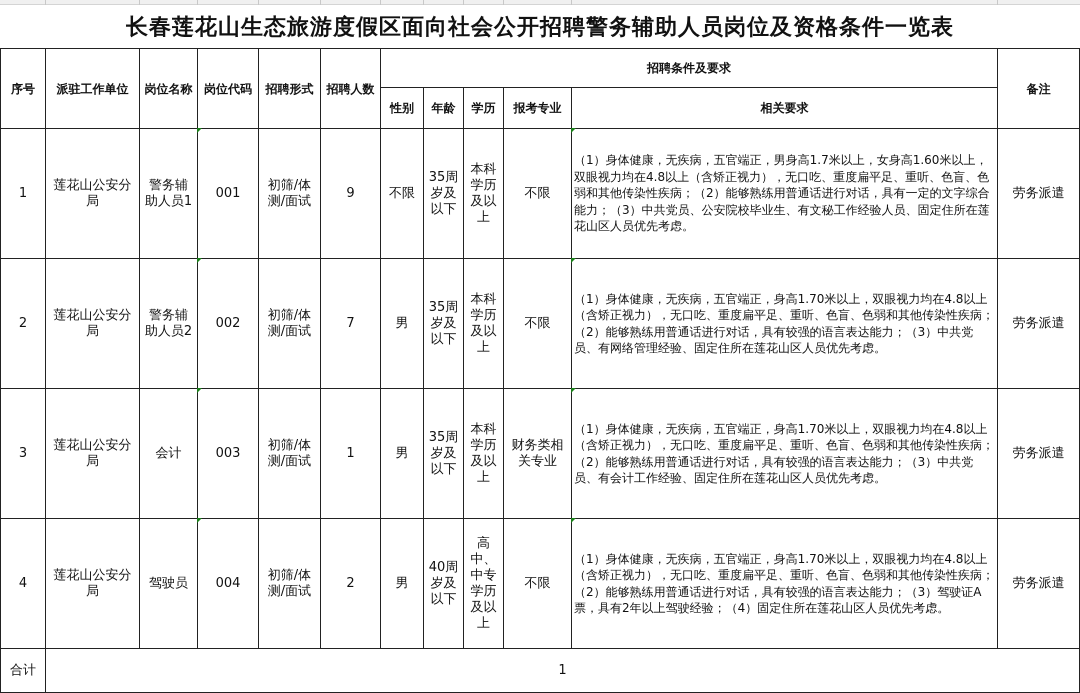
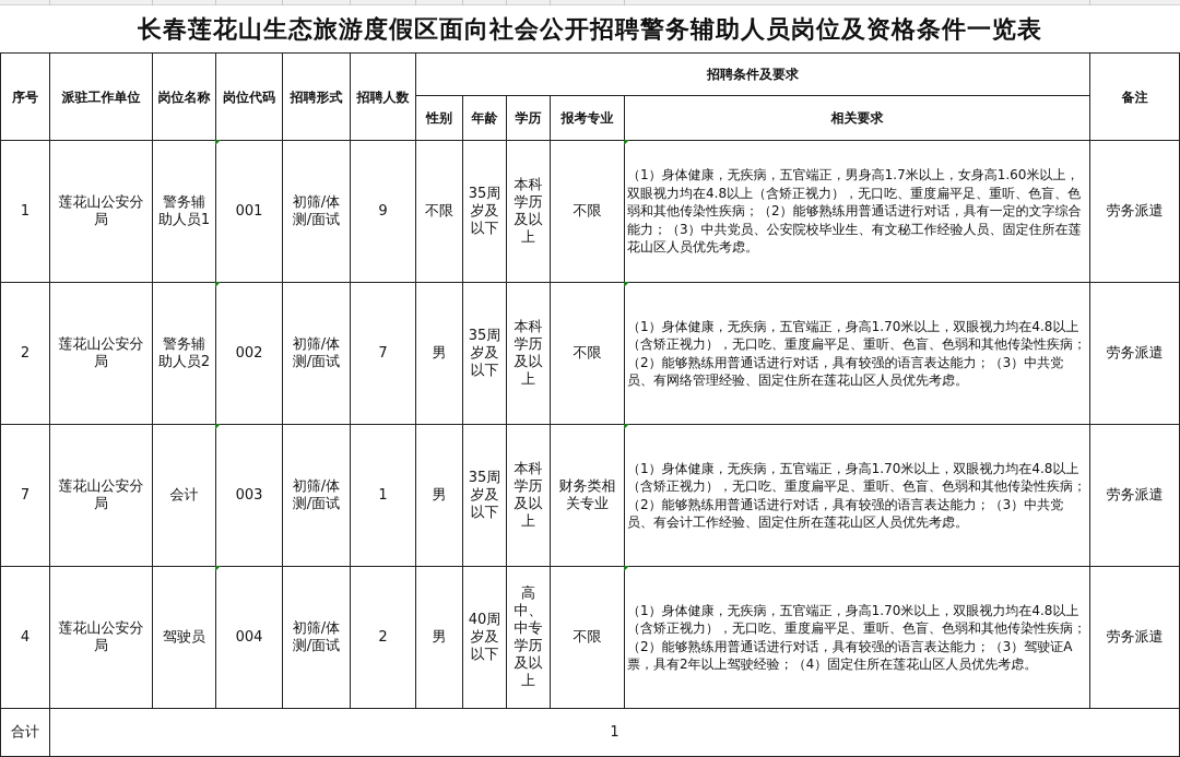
  长春莲花山生态旅游度假区面向社会公开招聘警务辅助人员岗位及资格条件一览表
  序号	派驻工作单位	岗位名称	岗位代码	招聘形式	招聘人数	招聘条件及要求	备注
  性别	年龄	学历	报考专业	相关要求
  1	莲花山公安分局	警务辅助人员1	001	初筛/体测/面试	9	不限	35周岁及以下	本科学历及以上	不限	（1）身体健康，无疾病，五官端正，男身高1.7米以上，女身高1.60米以上，双眼视力均在4.8以上（含矫正视力），无口吃、重度扁平足、重听、色盲、色弱和其他传染性疾病；（2）能够熟练用普通话进行对话，具有一定的文字综合能力；（3）中共党员、公安院校毕业生、有文秘工作经验人员、固定住所在莲花山区人员优先考虑。	劳务派遣
  2	莲花山公安分局	警务辅助人员2	002	初筛/体测/面试	7	男	35周岁及以下	本科学历及以上	不限	（1）身体健康，无疾病，五官端正，身高1.70米以上，双眼视力均在4.8以上（含矫正视力），无口吃、重度扁平足、重听、色盲、色弱和其他传染性疾病；（2）能够熟练用普通话进行对话，具有较强的语言表达能力；（3）中共党员、有网络管理经验、固定住所在莲花山区人员优先考虑。	劳务派遣
- 3	莲花山公安分局	会计	003	初筛/体测/面试	1	男	35周岁及以下	本科学历及以上	财务类相关专业	（1）身体健康，无疾病，五官端正，身高1.70米以上，双眼视力均在4.8以上（含矫正视力），无口吃、重度扁平足、重听、色盲、色弱和其他传染性疾病；（2）能够熟练用普通话进行对话，具有较强的语言表达能力；（3）中共党员、有会计工作经验、固定住所在莲花山区人员优先考虑。	劳务派遣
+ 7	莲花山公安分局	会计	003	初筛/体测/面试	1	男	35周岁及以下	本科学历及以上	财务类相关专业	（1）身体健康，无疾病，五官端正，身高1.70米以上，双眼视力均在4.8以上（含矫正视力），无口吃、重度扁平足、重听、色盲、色弱和其他传染性疾病；（2）能够熟练用普通话进行对话，具有较强的语言表达能力；（3）中共党员、有会计工作经验、固定住所在莲花山区人员优先考虑。	劳务派遣
  4	莲花山公安分局	驾驶员	004	初筛/体测/面试	2	男	40周岁及以下	高中、中专学历及以上	不限	（1）身体健康，无疾病，五官端正，身高1.70米以上，双眼视力均在4.8以上（含矫正视力），无口吃、重度扁平足、重听、色盲、色弱和其他传染性疾病；（2）能够熟练用普通话进行对话，具有较强的语言表达能力；（3）驾驶证A票，具有2年以上驾驶经验；（4）固定住所在莲花山区人员优先考虑。	劳务派遣
  合计	1
